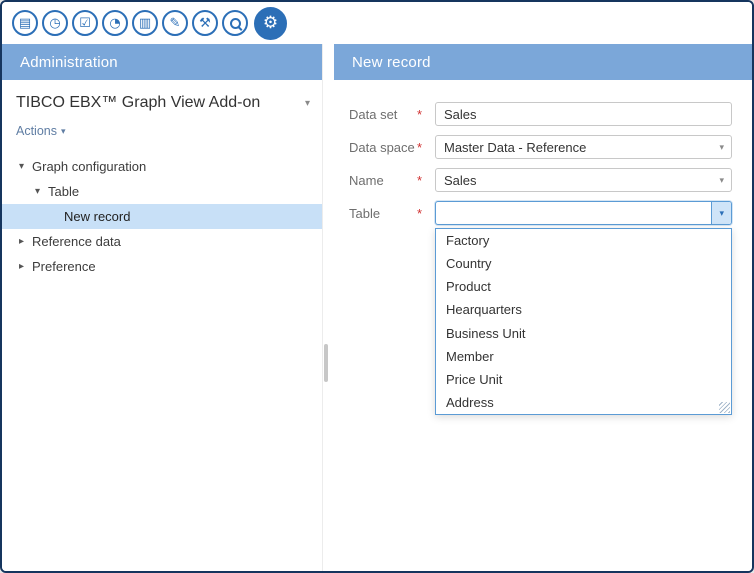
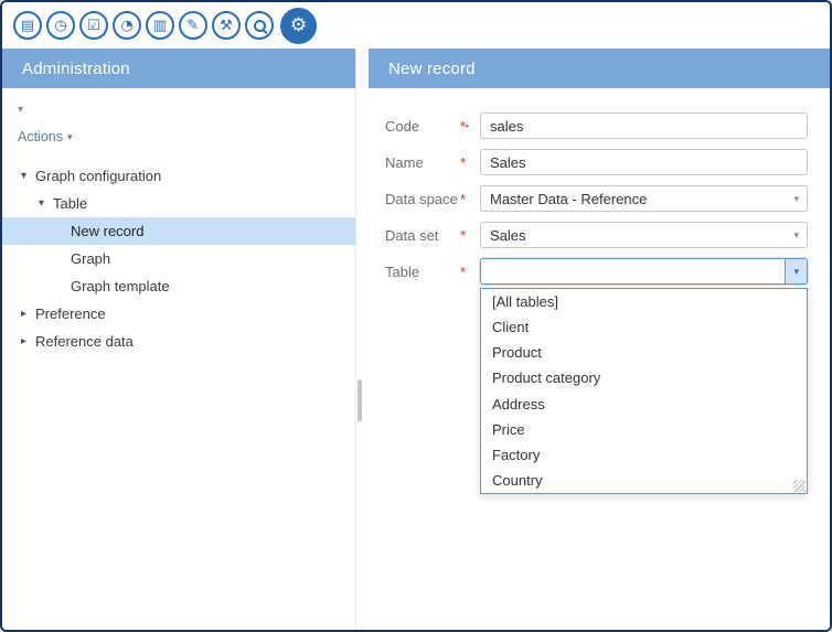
  ▤
  ◷
  ☑
  ◔
  ▥
  ✎
  ⚒
  ⚙
  Administration
- TIBCO EBX™ Graph View Add-on
  ▾
  Actions
  ▾
  ▾
  Graph configuration
  ▾
  Table
  New record
+ Graph
+ Graph template
  ▸
- Reference data
+ Preference
  ▸
- Preference
+ Reference data
  New record
+ Code
+ *•
+ sales
- Data set
+ Name
  *
  Sales
  Data space
  *
  Master Data - Reference
  ▾
- Name
+ Data set
  *
  Sales
  ▾
  Table
  *
  ▾
+ [All tables]
+ Client
- Factory
+ Product
+ Product category
- Country
+ Address
+ Price
- Product
+ Factory
- Hearquarters
- Business Unit
- Member
- Price Unit
- Address
+ Country
